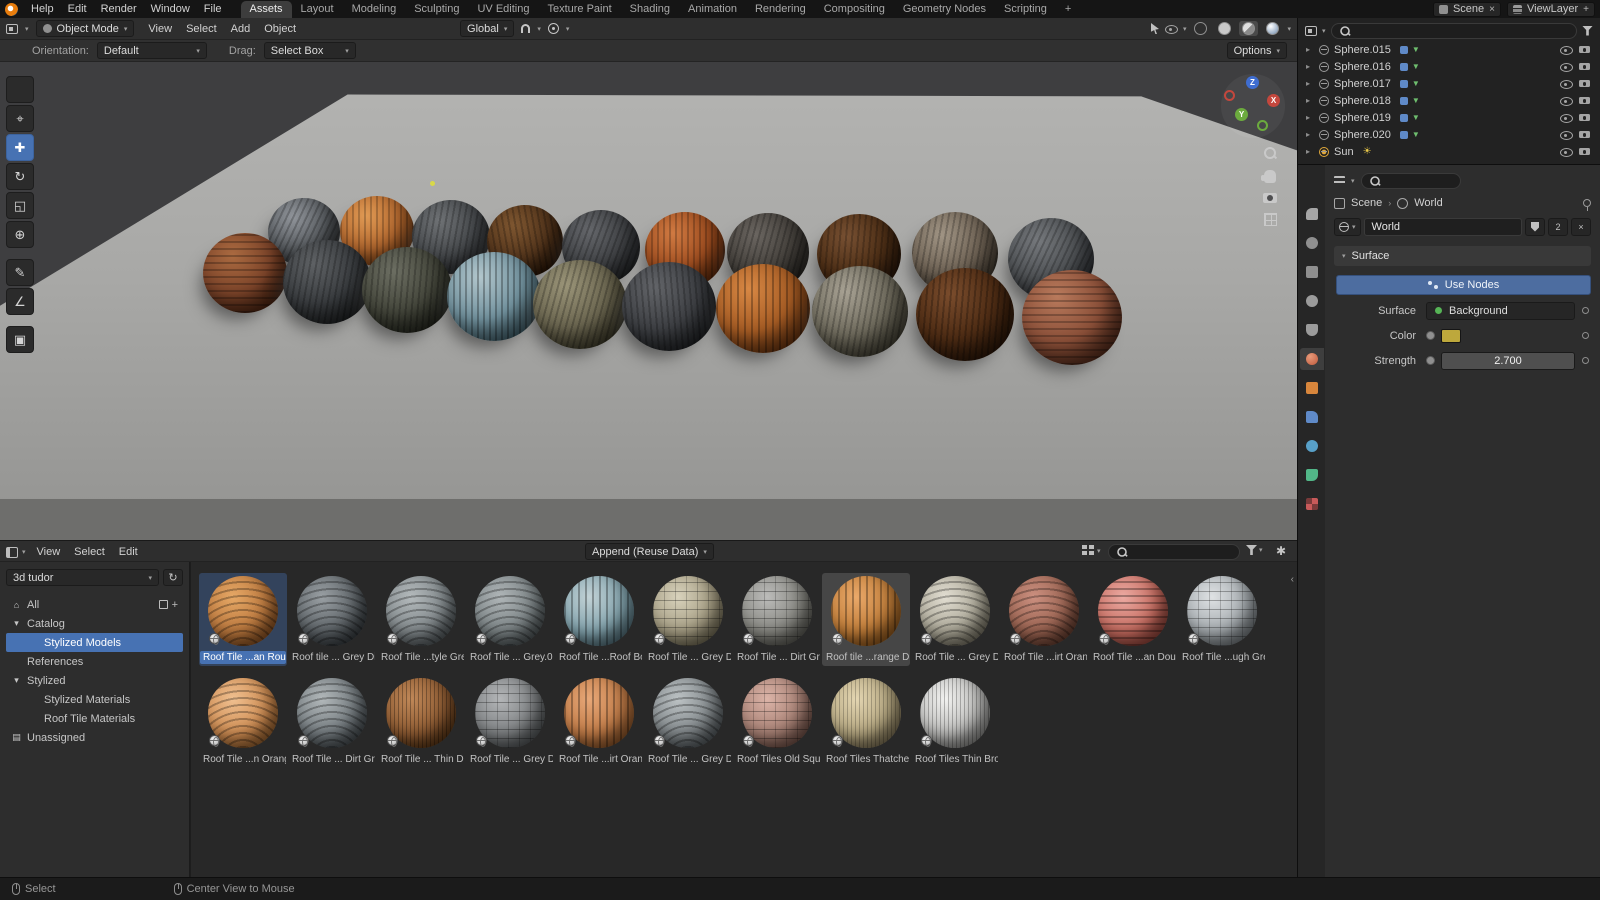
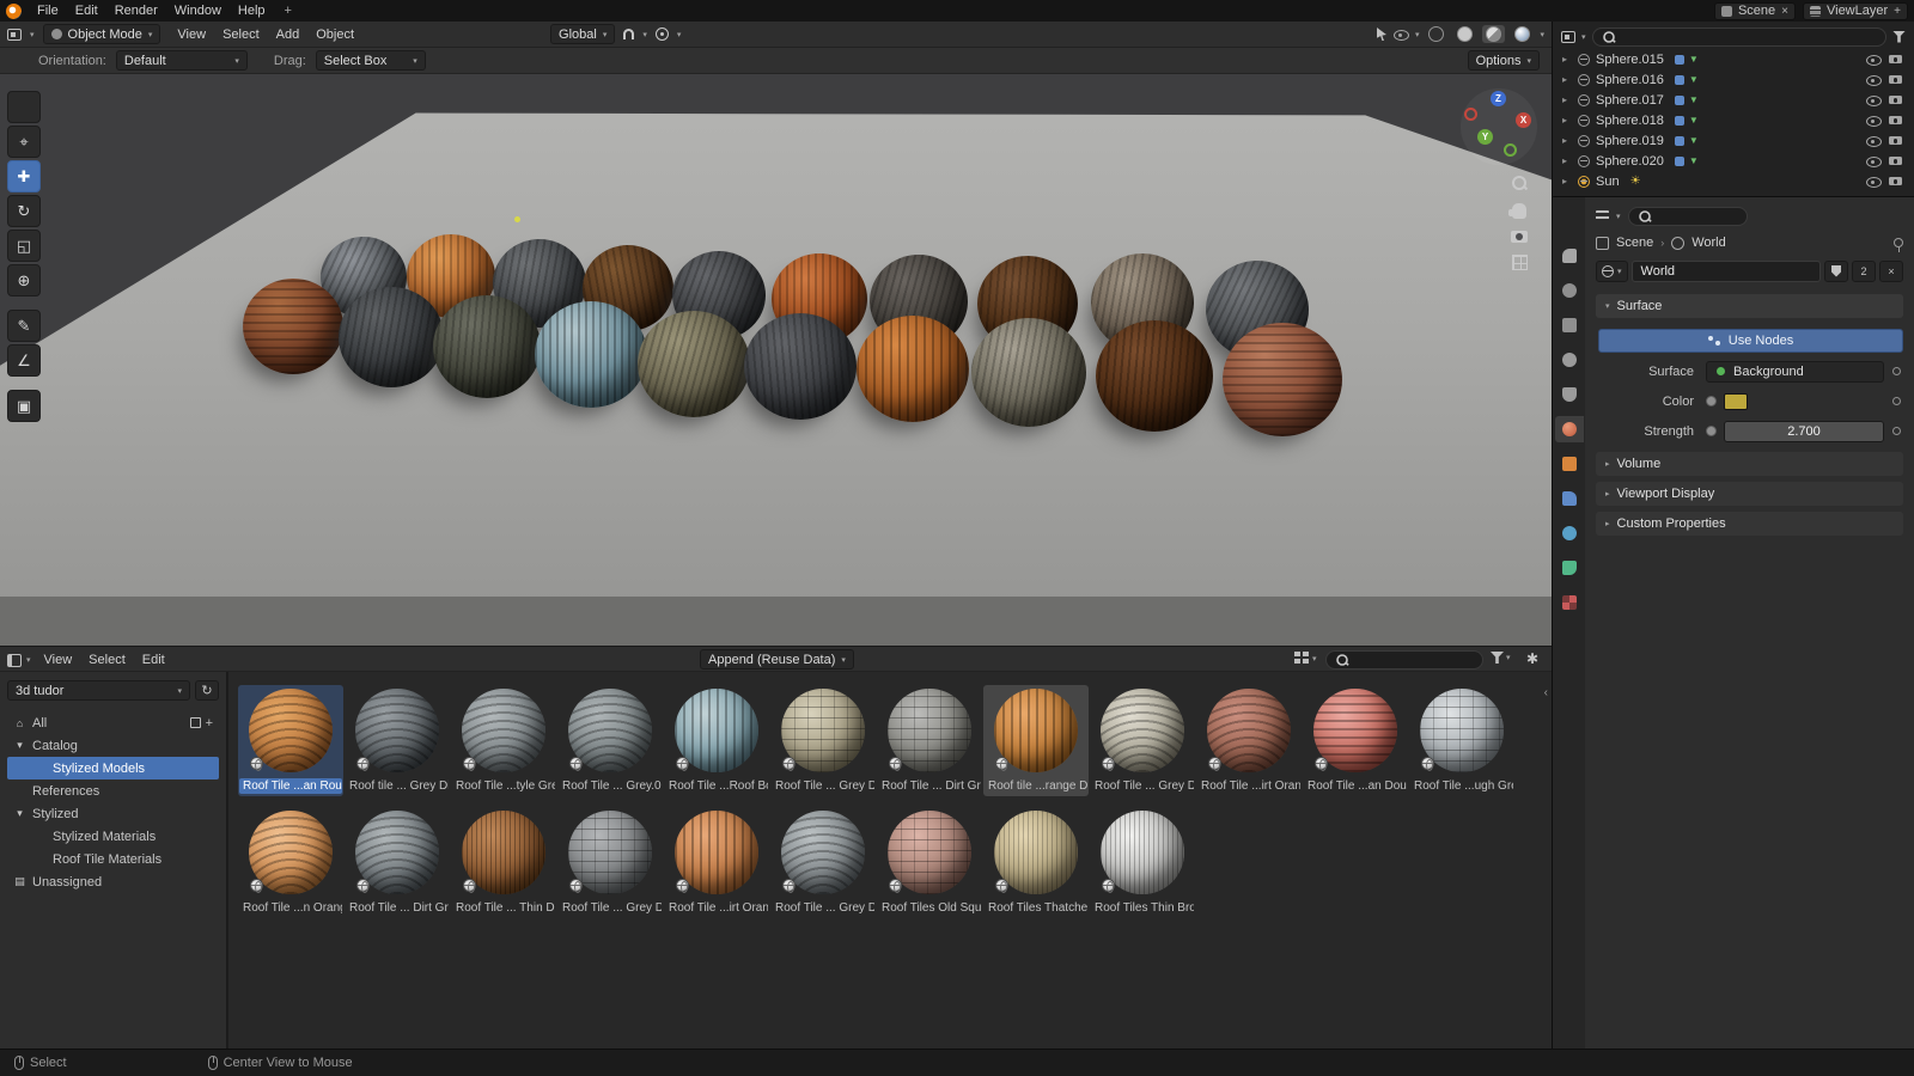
- Help
+ File
  Edit
  Render
  Window
- File
+ Help
- Assets
- Layout
- Modeling
- Sculpting
- UV Editing
- Texture Paint
- Shading
- Animation
- Rendering
- Compositing
- Geometry Nodes
- Scripting
  +
  Scene
  ×
  ViewLayer
  +
  Object Mode
  View
  Select
  Add
  Object
  Global
  Orientation:
  Default
  Drag:
  Select Box
  Options
  ⌖
  ✚
  ↻
  ◱
  ⊕
  ✎
  ∠
  ▣
  Z
  X
  Y
  ▸
  Sphere.015
  ▼
  ▸
  Sphere.016
  ▼
  ▸
  Sphere.017
  ▼
  ▸
  Sphere.018
  ▼
  ▸
  Sphere.019
  ▼
  ▸
  Sphere.020
  ▼
  ▸
  Sun
  ☀
  Scene
  ›
  World
  World
  2
  ×
  Surface
  Use Nodes
  Surface
  Background
  Color
  Strength
  2.700
+ Volume
+ Viewport Display
+ Custom Properties
  View
  Select
  Edit
  Append (Reuse Data)
  ✱
  3d tudor
  ↻
  ⌂
  All
  +
  ▾
  Catalog
  Stylized Models
  References
  ▾
  Stylized
  Stylized Materials
  Roof Tile Materials
  ▤
  Unassigned
  Roof Tile ...an Rou
  Roof tile ... Grey D
  Roof Tile ...tyle Gre
  Roof Tile ... Grey.0
  Roof Tile ...Roof B
  Roof Tile ... Grey D
  Roof Tile ... Dirt Gr
  Roof tile ...range D
  Roof Tile ... Grey D
  Roof Tile ...irt Oran
  Roof Tile ...an Dou
  Roof Tile ...ugh Gr
  Roof Tile ...n Oran
  Roof Tile ... Dirt Gr
  Roof Tile ... Thin D
  Roof Tile ... Grey D
  Roof Tile ...irt Oran
  Roof Tile ... Grey D
  Roof Tiles Old Squ
  Roof Tiles Thatche
  Roof Tiles Thin Bro
  ‹
  Select
  Center View to Mouse
